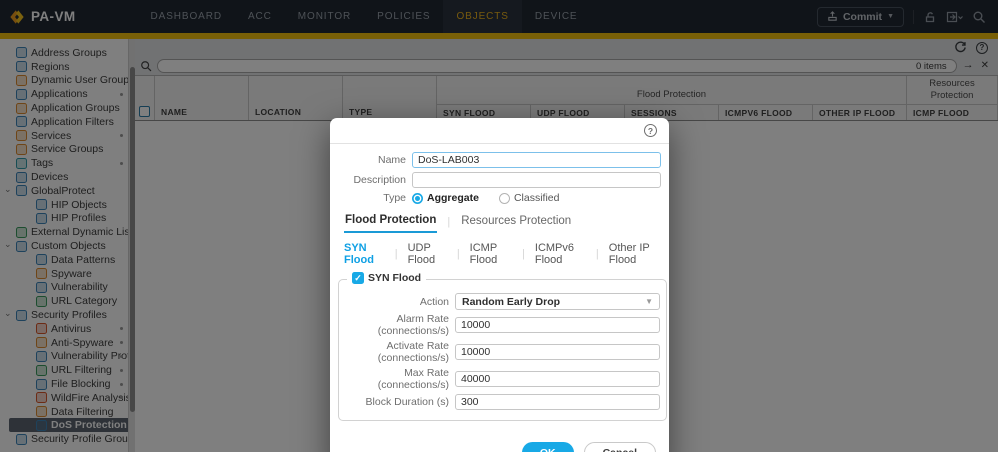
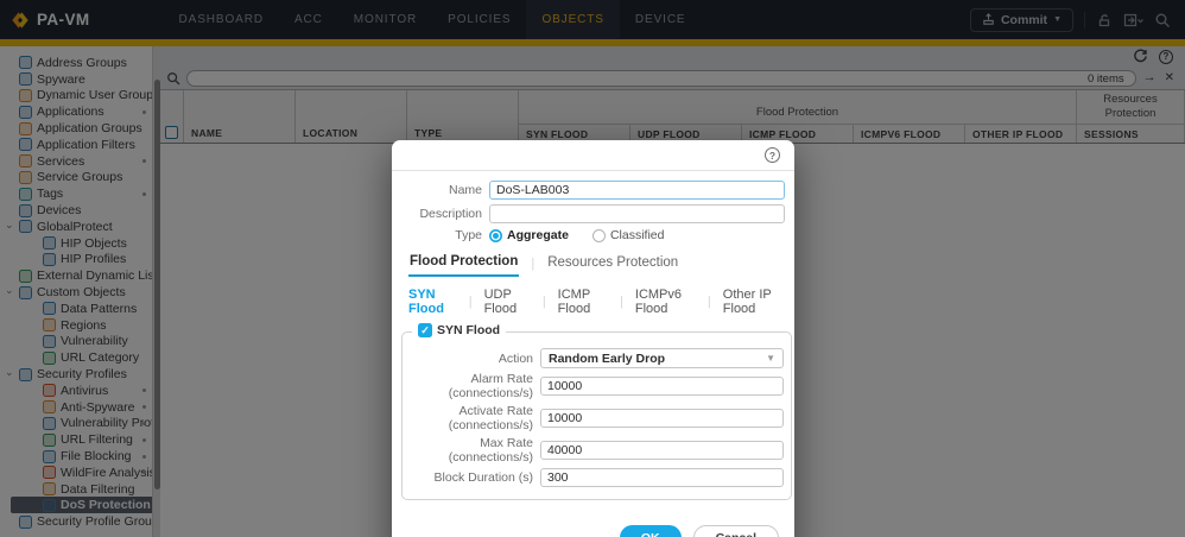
  PA-VM
  DASHBOARD
  ACC
  MONITOR
  POLICIES
  OBJECTS
  DEVICE
  Commit
  Address Groups
- Regions
+ Spyware
  Dynamic User Group
  Applications
  Application Groups
  Application Filters
  Services
  Service Groups
  Tags
  Devices
  ⌄
  GlobalProtect
  HIP Objects
  HIP Profiles
  External Dynamic Lis
  ⌄
  Custom Objects
  Data Patterns
- Spyware
+ Regions
  Vulnerability
  URL Category
  ⌄
  Security Profiles
  Antivirus
  Anti-Spyware
  URL Filtering
  File Blocking
  WildFire Analyi
  Data Filtering
  DoS Protection
  Security Profile Grou
  ?
  0 items
  →
  ✕
  NAME
  LOCATION
  TYPE
  SYN FLOOD
  UDP FLOOD
- SESSIONS
+ ICMP FLOOD
  ICMPV6 FLOOD
  OTHER IP FLOOD
- ICMP FLOOD
+ SESSIONS
  Flood Protection
  Resources Protection
  ?
  Name
  DoS-LAB003
  Description
  Type
  Aggregate
  Classified
  Flood Protection
  |
  Resources Protection
  SYN Flood
  |
  UDP Flood
  |
  ICMP Flood
  |
  ICMPv6 Flood
  |
  Other IP Flood
  ✓
  SYN Flood
  Action
  Random Early Drop
  ▼
  Alarm Rate (connections/s)
  10000
  Activate Rate (connections/s)
  10000
  Max Rate (connections/s)
  40000
  Block Duration (s)
  300
